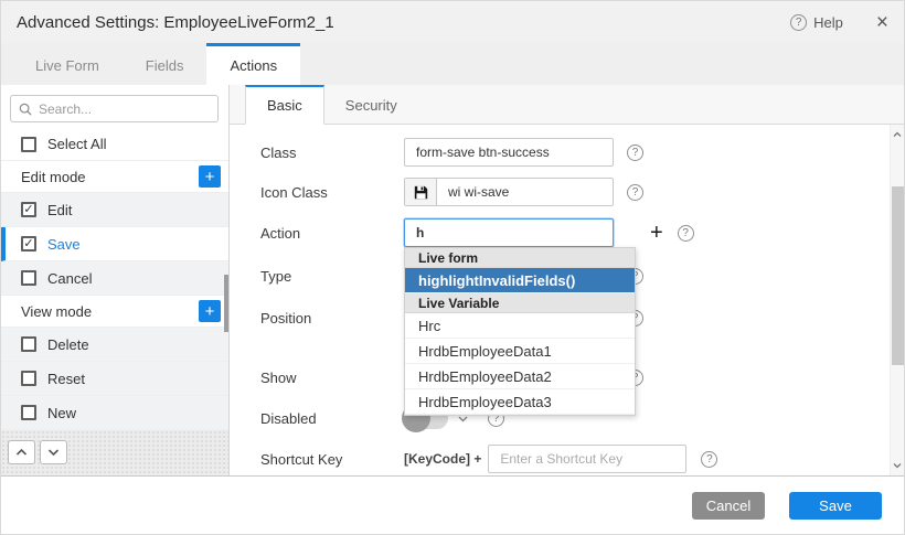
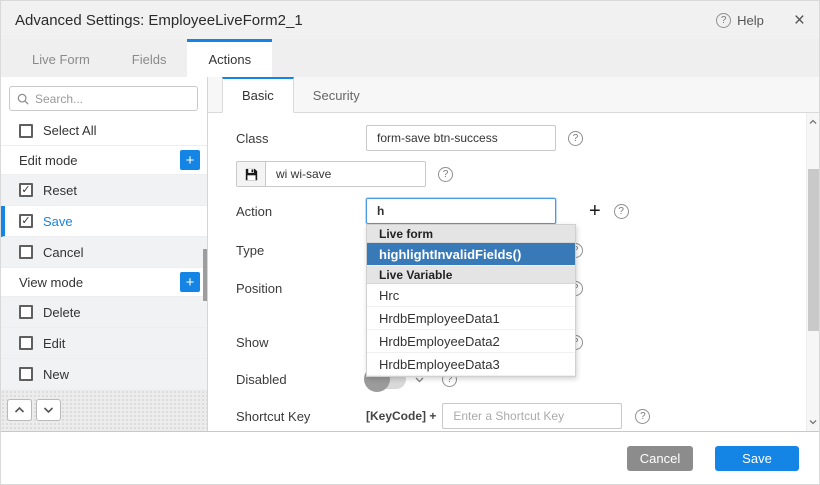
  Advanced Settings: EmployeeLiveForm2_1
  ?
  Help
  ×
  Live Form
  Fields
  Actions
  Search...
  Select All
  Edit mode
  +
  ✓
- Edit
+ Reset
  ✓
  Save
  Cancel
  View mode
  +
  Delete
- Reset
+ Edit
  New
  Basic
  Security
  Class
  form-save btn-success
  ?
- Icon Class
  wi wi-save
  ?
  Action
  h
  +
  ?
  Type
  Position
  Show
  Disabled
  ?
  Shortcut Key
  [KeyCode] +
  Enter a Shortcut Key
  ?
  Live form
  highlightInvalidFields()
  Live Variable
  Hrc
  HrdbEmployeeData1
  HrdbEmployeeData2
  HrdbEmployeeData3
  Cancel
  Save
